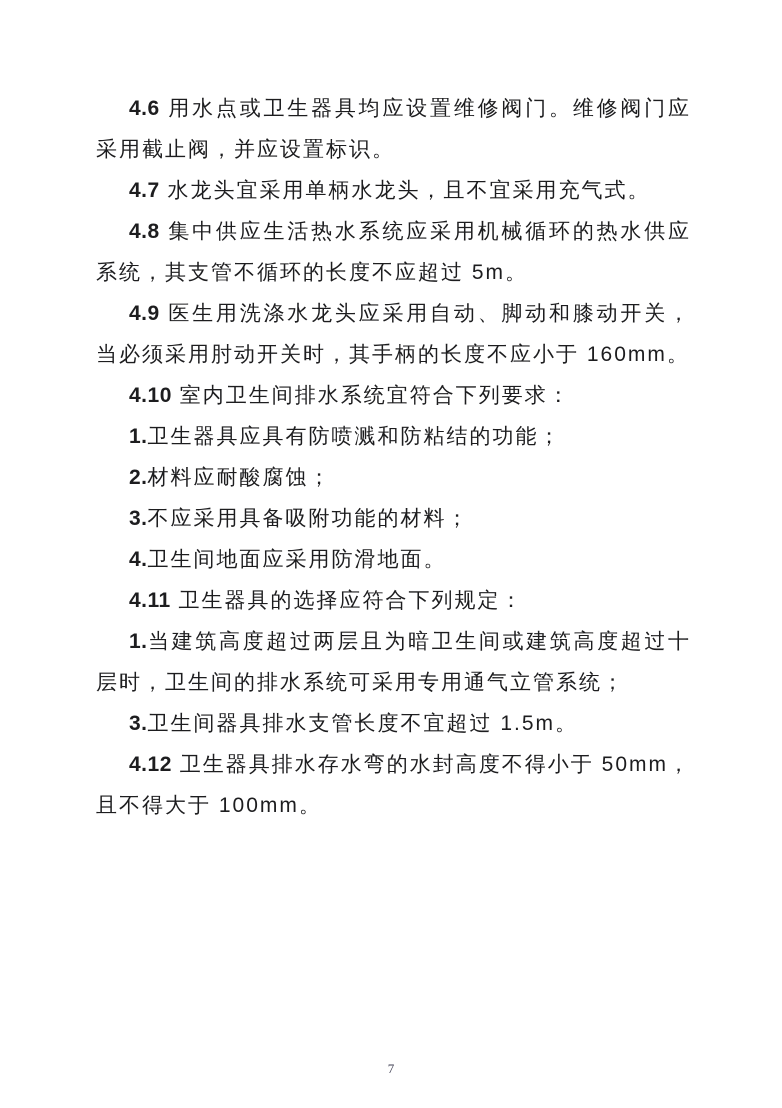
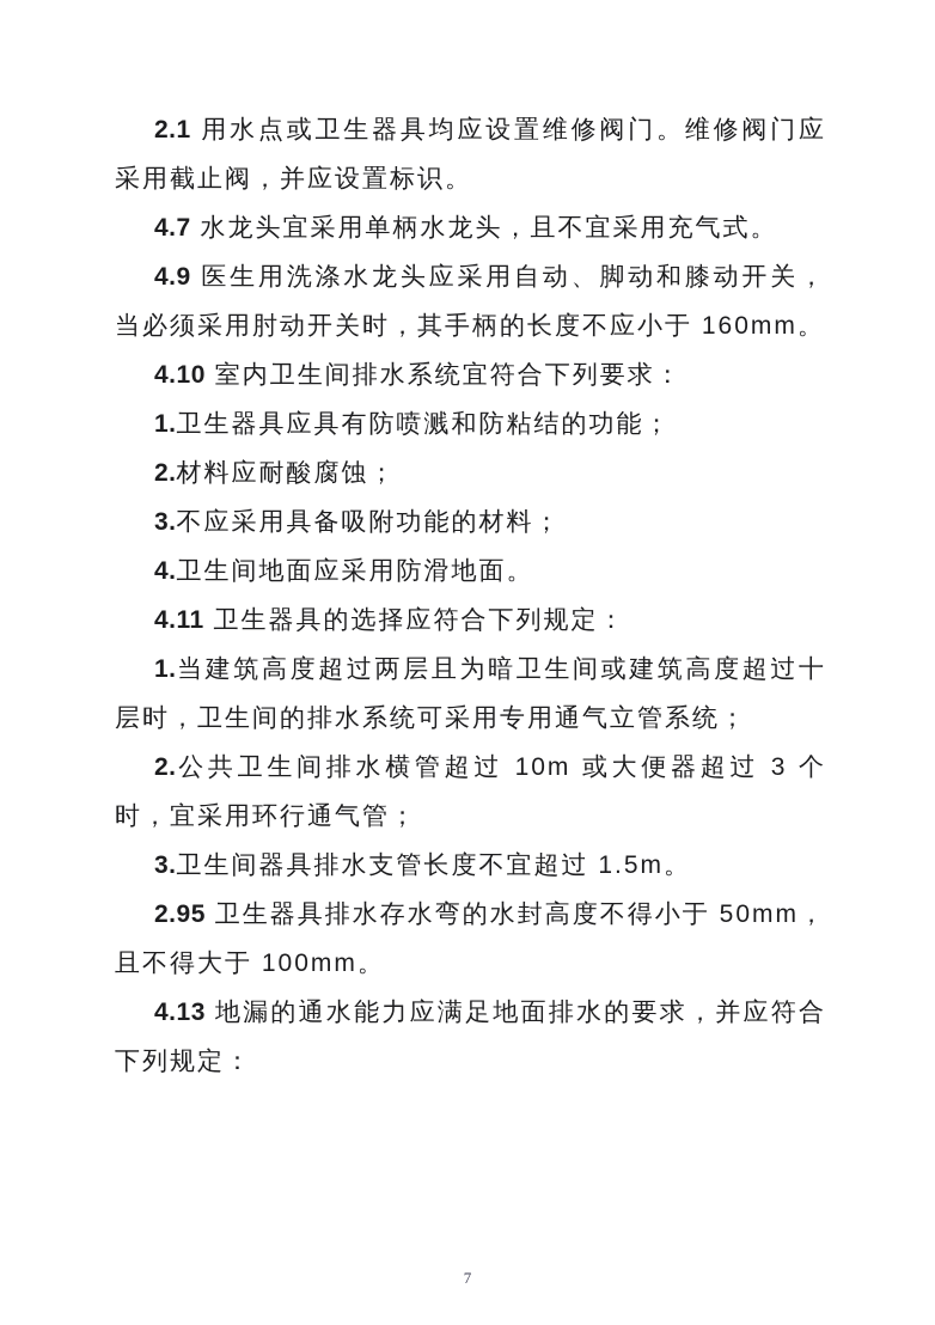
- 4.6 用水点或卫生器具均应设置维修阀门。维修阀门应采用截止阀，并应设置标识。
+ 2.1 用水点或卫生器具均应设置维修阀门。维修阀门应采用截止阀，并应设置标识。
  4.7 水龙头宜采用单柄水龙头，且不宜采用充气式。
- 4.8 集中供应生活热水系统应采用机械循环的热水供应系统，其支管不循环的长度不应超过 5m。
  4.9 医生用洗涤水龙头应采用自动、脚动和膝动开关，当必须采用肘动开关时，其手柄的长度不应小于 160mm。
  4.10 室内卫生间排水系统宜符合下列要求：
  1.卫生器具应具有防喷溅和防粘结的功能；
  2.材料应耐酸腐蚀；
  3.不应采用具备吸附功能的材料；
  4.卫生间地面应采用防滑地面。
  4.11 卫生器具的选择应符合下列规定：
  1.当建筑高度超过两层且为暗卫生间或建筑高度超过十层时，卫生间的排水系统可采用专用通气立管系统；
+ 2.公共卫生间排水横管超过 10m 或大便器超过 3 个时，宜采用环行通气管；
  3.卫生间器具排水支管长度不宜超过 1.5m。
- 4.12 卫生器具排水存水弯的水封高度不得小于 50mm，且不得大于 100mm。
+ 2.95 卫生器具排水存水弯的水封高度不得小于 50mm，且不得大于 100mm。
+ 4.13 地漏的通水能力应满足地面排水的要求，并应符合下列规定：
  7
